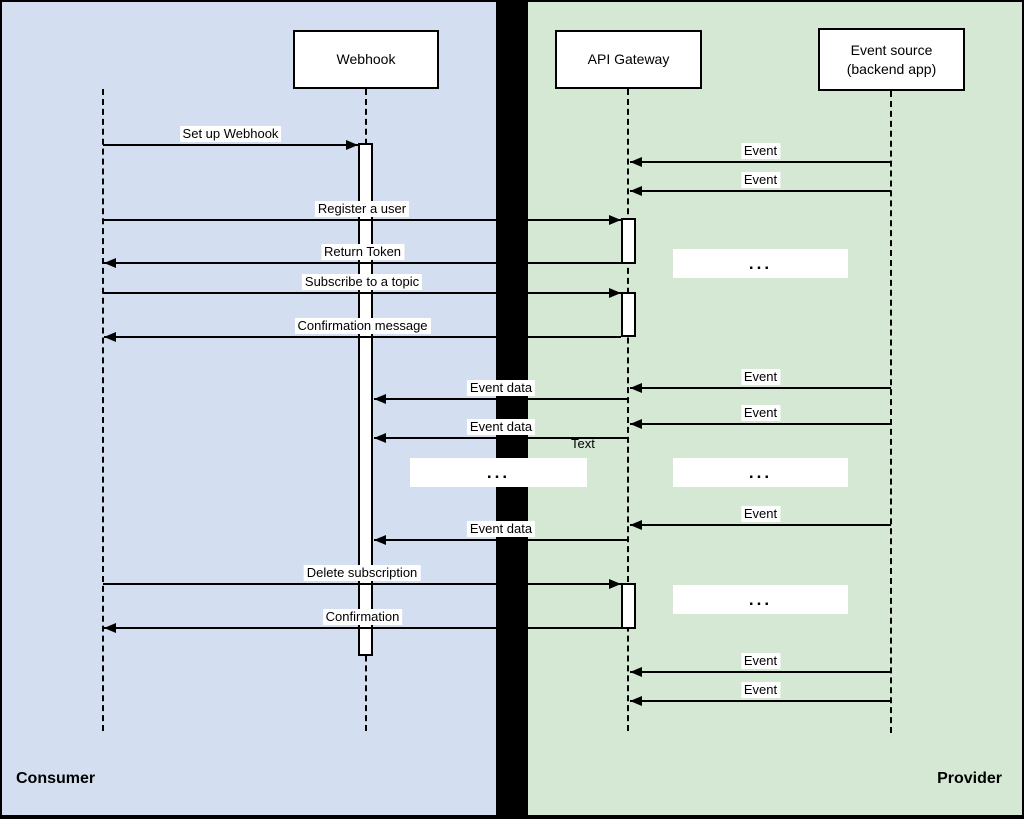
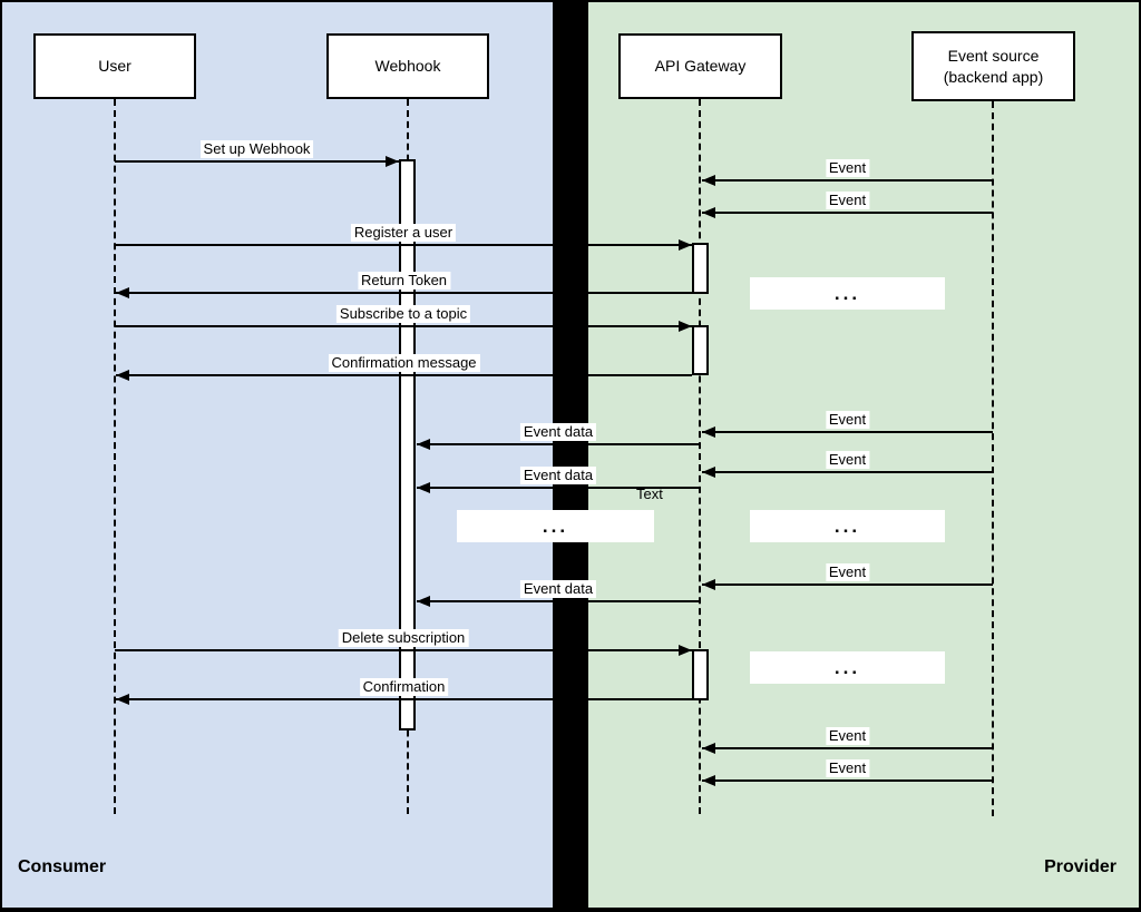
  Consumer
  Provider
  Text
+ User
  Webhook
  API Gateway
  Event source
  (backend app)
  Set up Webhook
  Event
  Event
  Register a user
  Return Token
  Subscribe to a topic
  Confirmation message
  Event
  Event data
  Event
  Event data
  Event
  Event data
  Delete subscription
  Confirmation
  Event
  Event
  ...
  ...
  ...
  ...
